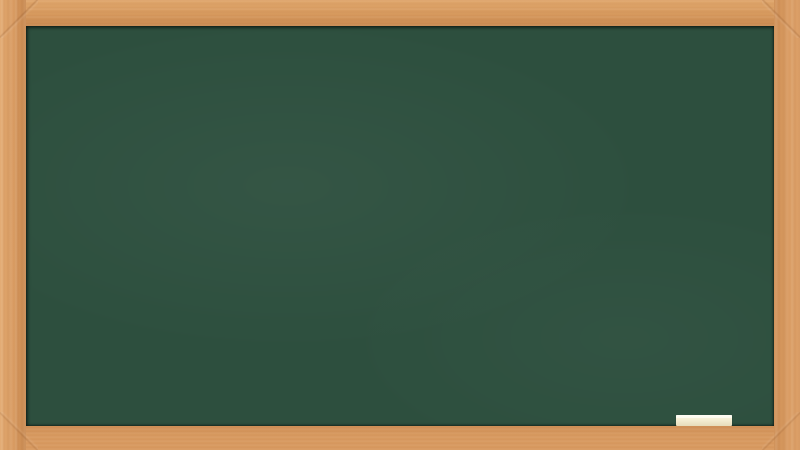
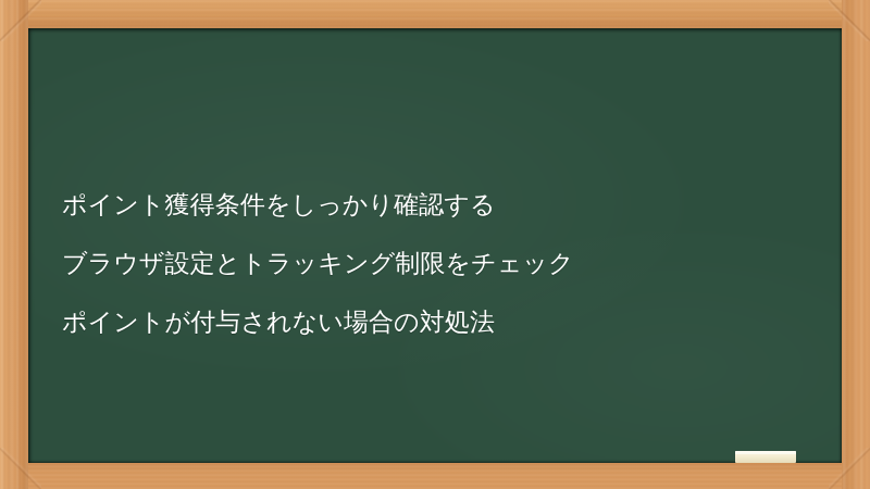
+ ポイント獲得条件をしっかり確認する
+ ブラウザ設定とトラッキング制限をチェック
+ ポイントが付与されない場合の対処法
